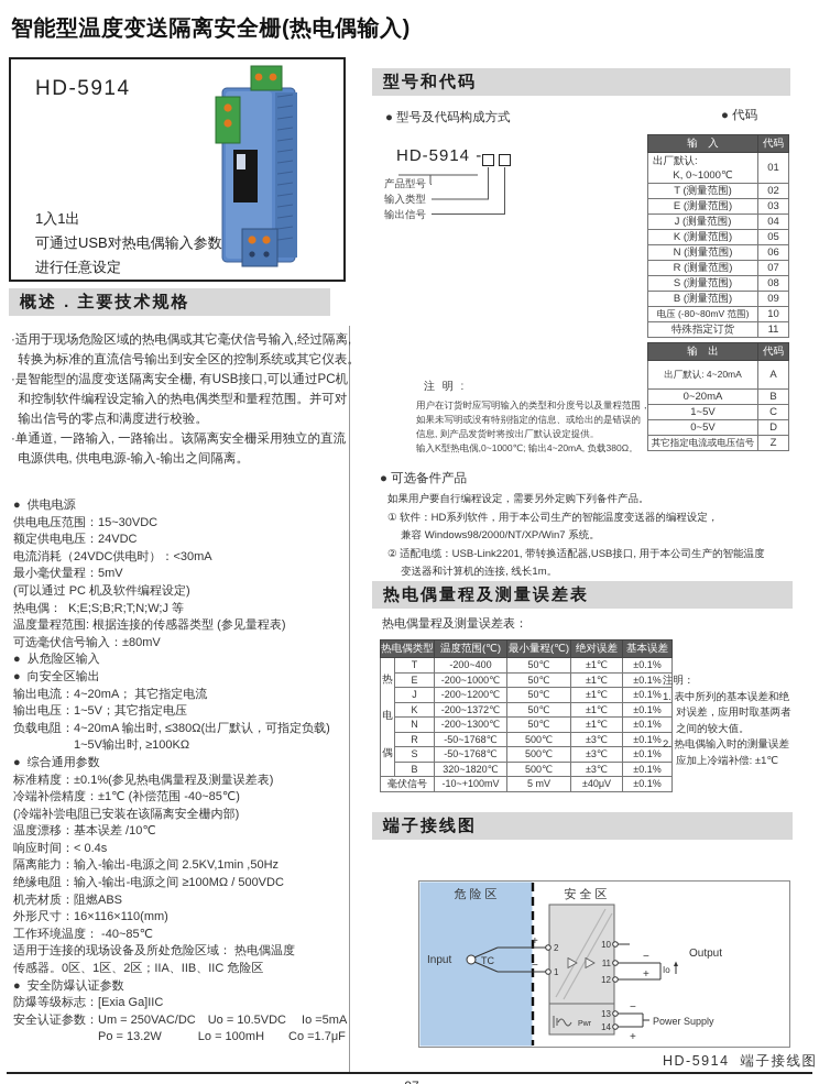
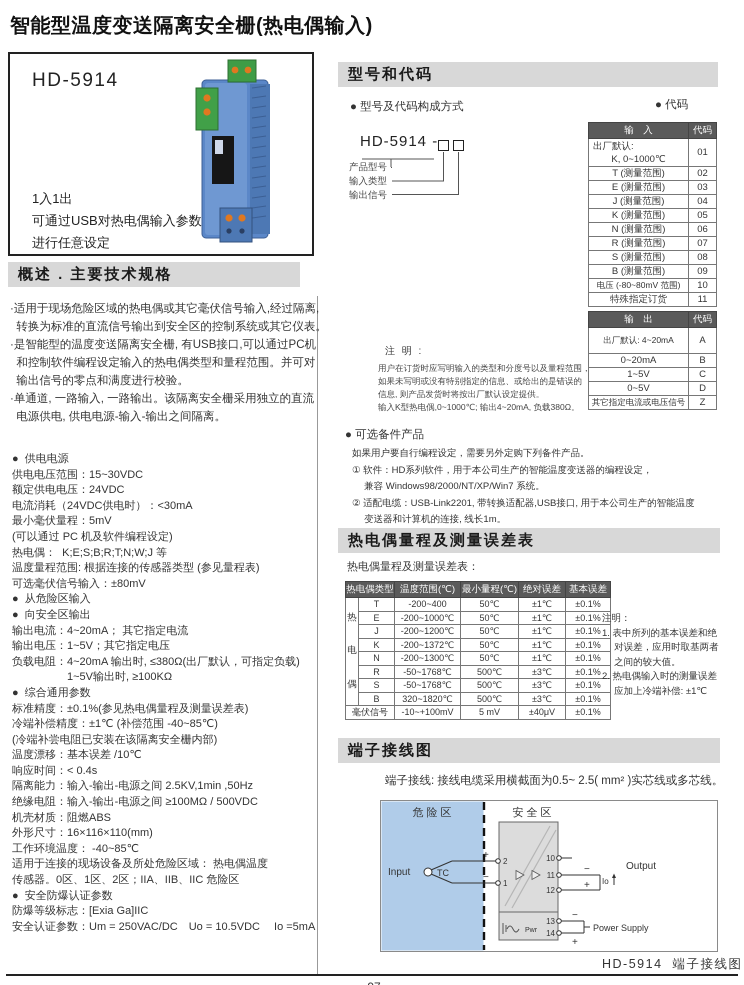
  智能型温度变送隔离安全栅(热电偶输入)
  HD-5914
  1入1出
  可通过USB对热电偶输入参数
  进行任意设定
  概述 . 主要技术规格
  ·适用于现场危险区域的热电偶或其它毫伏信号输入,经过隔离,
  转换为标准的直流信号输出到安全区的控制系统或其它仪表。
  ·是智能型的温度变送隔离安全栅, 有USB接口,可以通过PC机
  和控制软件编程设定输入的热电偶类型和量程范围。并可对
  输出信号的零点和满度进行校验。
  ·单通道, 一路输入, 一路输出。该隔离安全栅采用独立的直流
  电源供电, 供电电源-输入-输出之间隔离。
  ● 供电电源
  供电电压范围：15~30VDC
  额定供电电压：24VDC
  电流消耗（24VDC供电时）：<30mA
  最小毫伏量程：5mV
  (可以通过 PC 机及软件编程设定)
  热电偶： K;E;S;B;R;T;N;W;J 等
  温度量程范围: 根据连接的传感器类型 (参见量程表)
  可选毫伏信号输入：±80mV
  ● 从危险区输入
  ● 向安全区输出
  输出电流：4~20mA； 其它指定电流
  输出电压：1~5V；其它指定电压
  负载电阻：4~20mA 输出时, ≤380Ω(出厂默认，可指定负载)
  1~5V输出时, ≥100KΩ
  ● 综合通用参数
  标准精度：±0.1%(参见热电偶量程及测量误差表)
  冷端补偿精度：±1℃ (补偿范围 -40~85℃)
  (冷端补尝电阻已安装在该隔离安全栅内部)
  温度漂移：基本误差 /10℃
  响应时间：< 0.4s
  隔离能力：输入-输出-电源之间 2.5KV,1min ,50Hz
  绝缘电阻：输入-输出-电源之间 ≥100MΩ / 500VDC
  机壳材质：阻燃ABS
  外形尺寸：16×116×110(mm)
  工作环境温度： -40~85℃
  适用于连接的现场设备及所处危险区域： 热电偶温度
  传感器。0区、1区、2区；IIA、IIB、IIC 危险区
  ● 安全防爆认证参数
  防爆等级标志：[Exia Ga]IIC
  安全认证参数：Um = 250VAC/DC Uo = 10.5VDC Io =5mA
- Po = 13.2W Lo = 100mH Co =1.7μF
  型号和代码
  ● 型号及代码构成方式
  HD-5914 -
  产品型号
  输入类型
  输出信号
  ● 代码
  输 入	代码
  出厂默认:K, 0~1000℃	01
  T (测量范围)	02
  E (测量范围)	03
  J (测量范围)	04
  K (测量范围)	05
  N (测量范围)	06
  R (测量范围)	07
  S (测量范围)	08
  B (测量范围)	09
  电压 (-80~80mV 范围)	10
  特殊指定订货	11
  注 明 :
  用户在订货时应写明输入的类型和分度号以及量程范围，
  如果未写明或没有特别指定的信息、或给出的是错误的
  信息, 则产品发货时将按出厂默认设定提供。
  输入K型热电偶,0~1000℃; 输出4~20mA, 负载380Ω。
  输 出	代码
  出厂默认: 4~20mA	A
  0~20mA	B
  1~5V	C
  0~5V	D
  其它指定电流或电压信号	Z
  ● 可选备件产品
  如果用户要自行编程设定，需要另外定购下列备件产品。
  ① 软件：HD系列软件，用于本公司生产的智能温度变送器的编程设定，
  兼容 Windows98/2000/NT/XP/Win7 系统。
  ② 适配电缆：USB-Link2201, 带转换适配器,USB接口, 用于本公司生产的智能温度
  变送器和计算机的连接, 线长1m。
  热电偶量程及测量误差表
  热电偶量程及测量误差表：
  热电偶类型	温度范围(℃)	最小量程(℃)	绝对误差	基本误差
  热电偶	T	-200~400	50℃	±1℃	±0.1%
  E	-200~1000℃	50℃	±1℃	±0.1%
  J	-200~1200℃	50℃	±1℃	±0.1%
  K	-200~1372℃	50℃	±1℃	±0.1%
  N	-200~1300℃	50℃	±1℃	±0.1%
  R	-50~1768℃	500℃	±3℃	±0.1%
  S	-50~1768℃	500℃	±3℃	±0.1%
  B	320~1820℃	500℃	±3℃	±0.1%
  毫伏信号	-10~+100mV	5 mV	±40μV	±0.1%
  注明：
  1. 表中所列的基本误差和绝
  对误差，应用时取基两者
  之间的较大值。
  2. 热电偶输入时的测量误差
  应加上冷端补偿: ±1℃
  端子接线图
+ 端子接线: 接线电缆采用横截面为0.5~ 2.5( mm² )实芯线或多芯线。
  危 险 区
  安 全 区
  Input
  TC
  +
  −
  2
  1
  10
  11
  12
  −
  +
  Io
  Output
  13
  14
  −
  +
  Power Supply
  HD-5914 端子接线图
